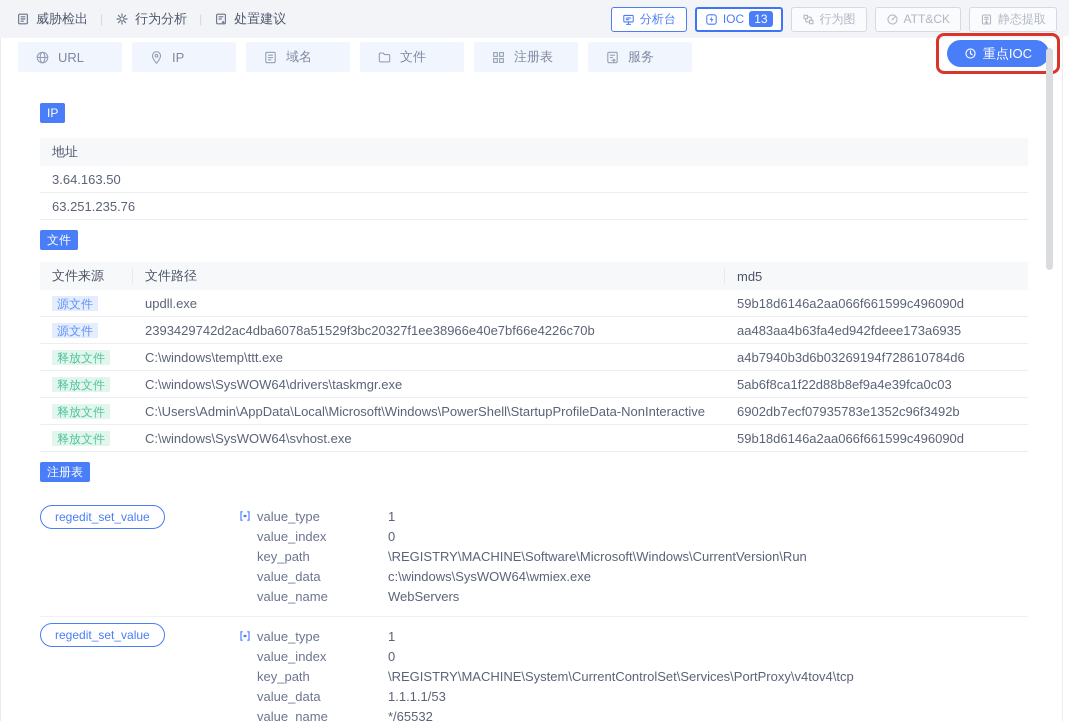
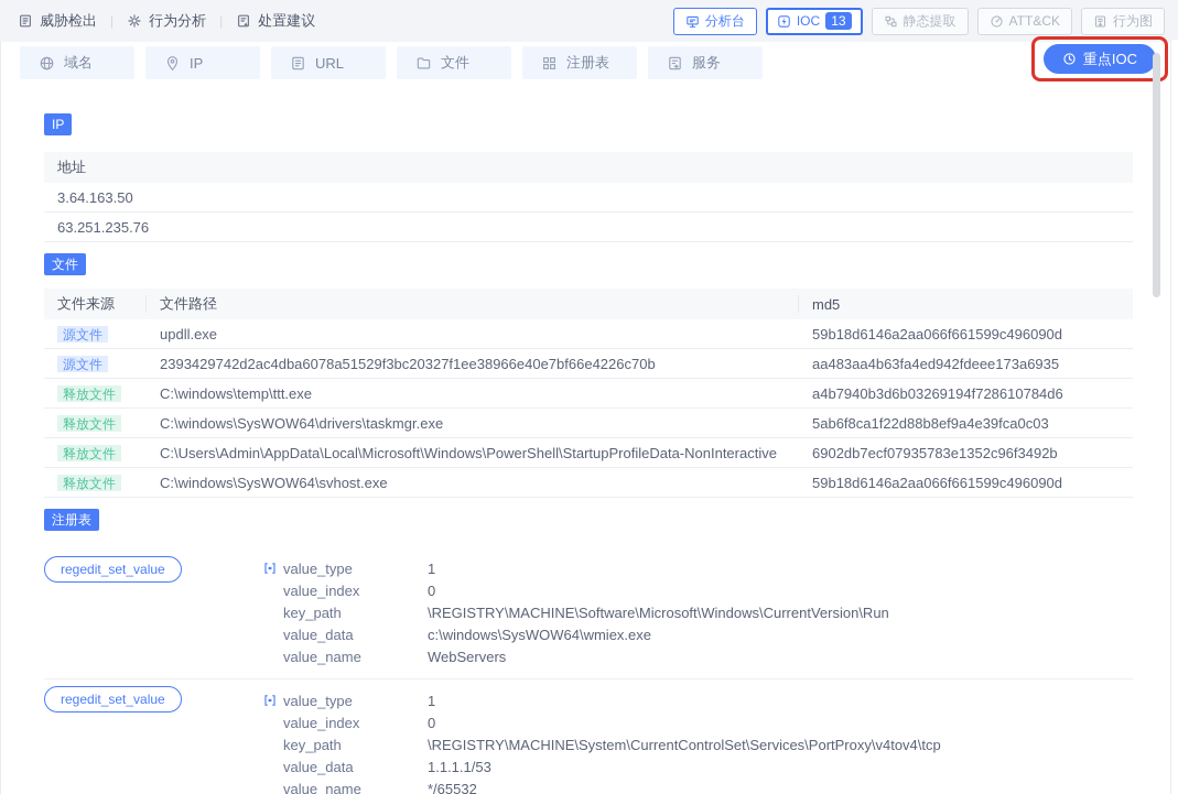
  威胁检出
  |
  行为分析
  |
  处置建议
  分析台
  IOC
  13
- 行为图
+ 静态提取
  ATT&CK
- 静态提取
+ 行为图
- URL
+ 域名
  IP
- 域名
+ URL
  文件
  注册表
  服务
  重点IOC
  IP
  地址
  3.64.163.50
  63.251.235.76
  文件
  文件来源
  文件路径
  md5
  源文件
  updll.exe
  59b18d6146a2aa066f661599c496090d
  源文件
  2393429742d2ac4dba6078a51529f3bc20327f1ee38966e40e7bf66e4226c70b
  aa483aa4b63fa4ed942fdeee173a6935
  释放文件
  C:\windows\temp\ttt.exe
  a4b7940b3d6b03269194f728610784d6
  释放文件
  C:\windows\SysWOW64\drivers\taskmgr.exe
  5ab6f8ca1f22d88b8ef9a4e39fca0c03
  释放文件
  C:\Users\Admin\AppData\Local\Microsoft\Windows\PowerShell\StartupProfileData-NonInteractive
  6902db7ecf07935783e1352c96f3492b
  释放文件
  C:\windows\SysWOW64\svhost.exe
  59b18d6146a2aa066f661599c496090d
  注册表
  regedit_set_value
  value_type
  1
  value_index
  0
  key_path
  \REGISTRY\MACHINE\Software\Microsoft\Windows\CurrentVersion\Run
  value_data
  c:\windows\SysWOW64\wmiex.exe
  value_name
  WebServers
  regedit_set_value
  value_type
  1
  value_index
  0
  key_path
  \REGISTRY\MACHINE\System\CurrentControlSet\Services\PortProxy\v4tov4\tcp
  value_data
  1.1.1.1/53
  value_name
  */65532
